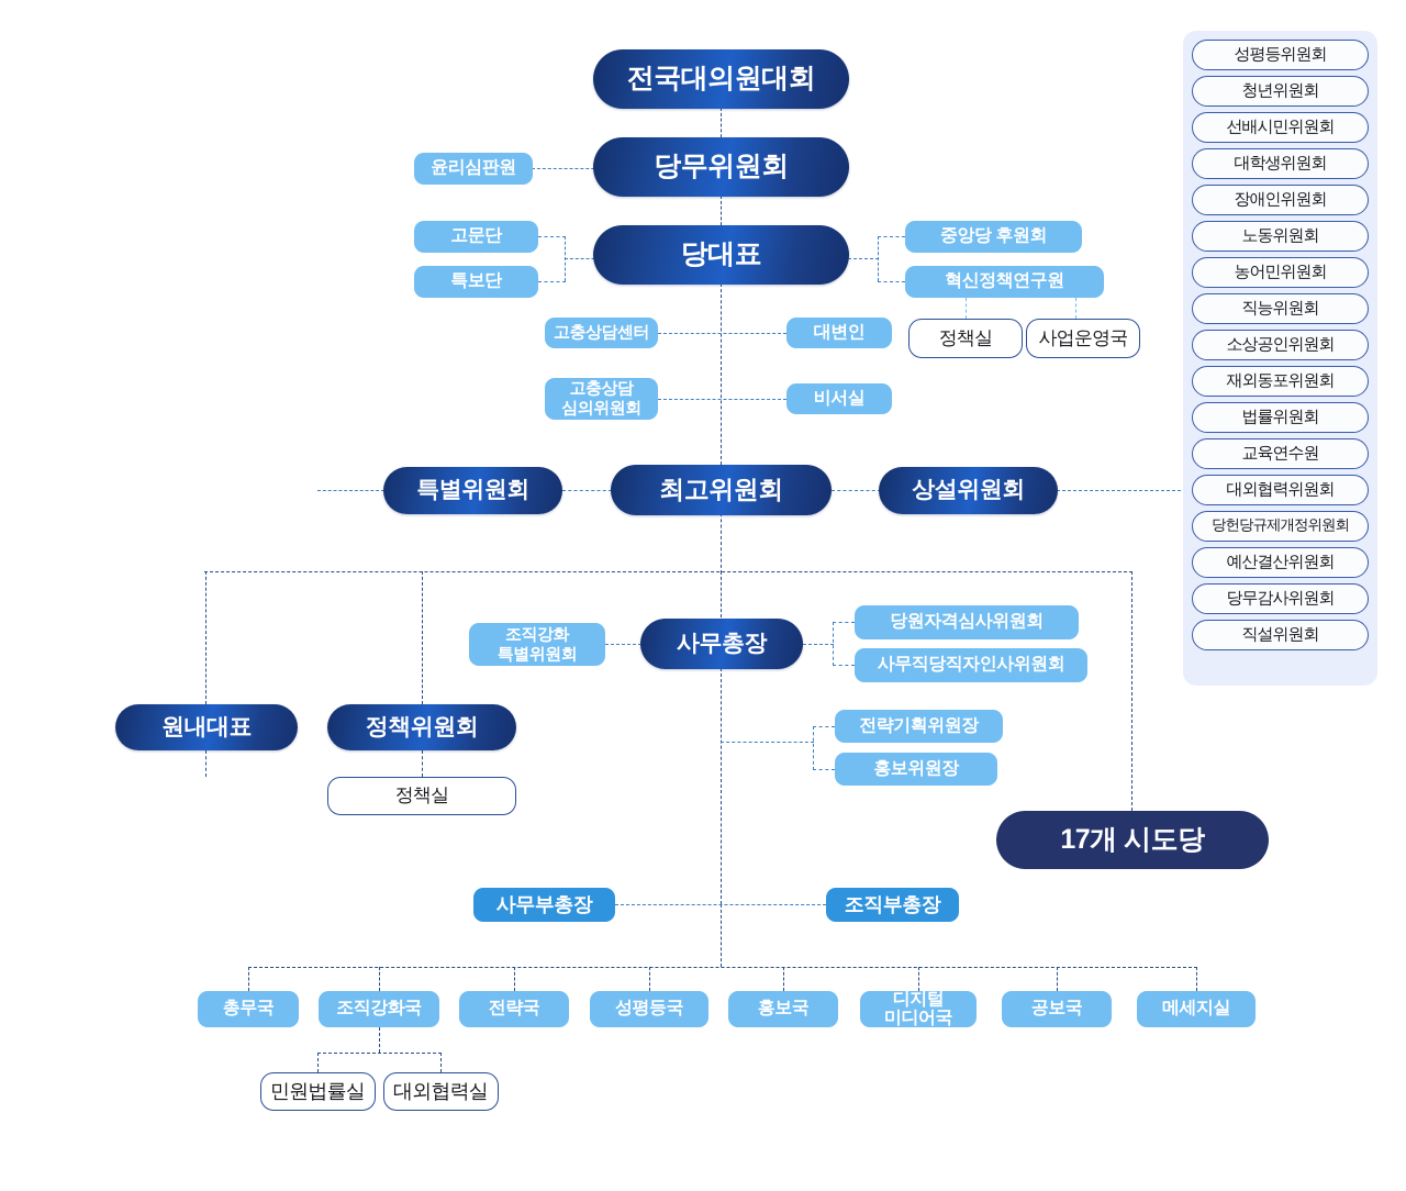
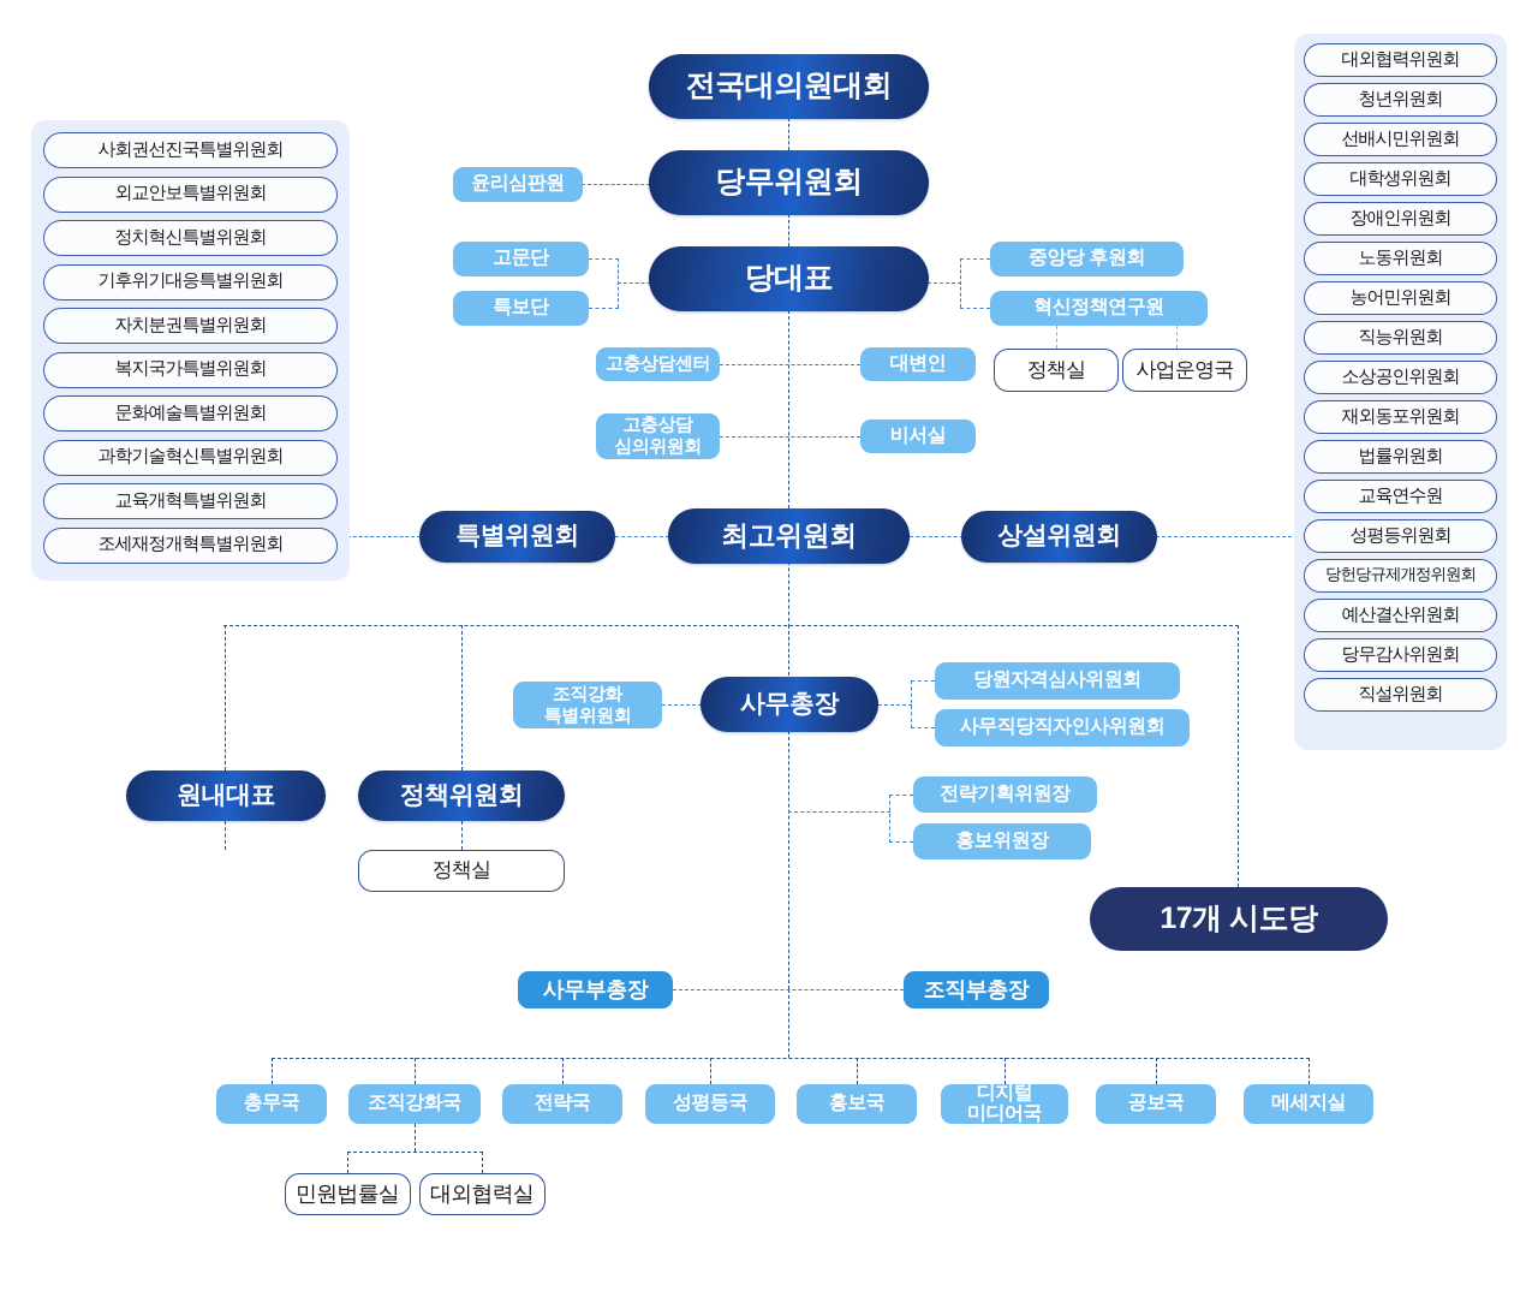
+ 사회권선진국특별위원회
+ 외교안보특별위원회
+ 정치혁신특별위원회
+ 기후위기대응특별위원회
+ 자치분권특별위원회
+ 복지국가특별위원회
+ 문화예술특별위원회
+ 과학기술혁신특별위원회
+ 교육개혁특별위원회
+ 조세재정개혁특별위원회
- 성평등위원회
+ 대외협력위원회
  청년위원회
  선배시민위원회
  대학생위원회
  장애인위원회
  노동위원회
  농어민위원회
  직능위원회
  소상공인위원회
  재외동포위원회
  법률위원회
  교육연수원
- 대외협력위원회
+ 성평등위원회
  당헌당규제개정위원회
  예산결산위원회
  당무감사위원회
  직설위원회
  전국대의원대회
  당무위원회
  당대표
  최고위원회
  사무총장
  특별위원회
  상설위원회
  윤리심판원
  고문단
  특보단
  고충상담센터
  고충상담
  심의위원회
  조직강화
  특별위원회
  중앙당 후원회
  혁신정책연구원
  대변인
  비서실
  정책실
  사업운영국
  당원자격심사위원회
  사무직당직자인사위원회
  전략기획위원장
  홍보위원장
  원내대표
  정책위원회
  정책실
  17개 시도당
  사무부총장
  조직부총장
  총무국
  조직강화국
  전략국
  성평등국
  홍보국
  디지털
  미디어국
  공보국
  메세지실
  민원법률실
  대외협력실
